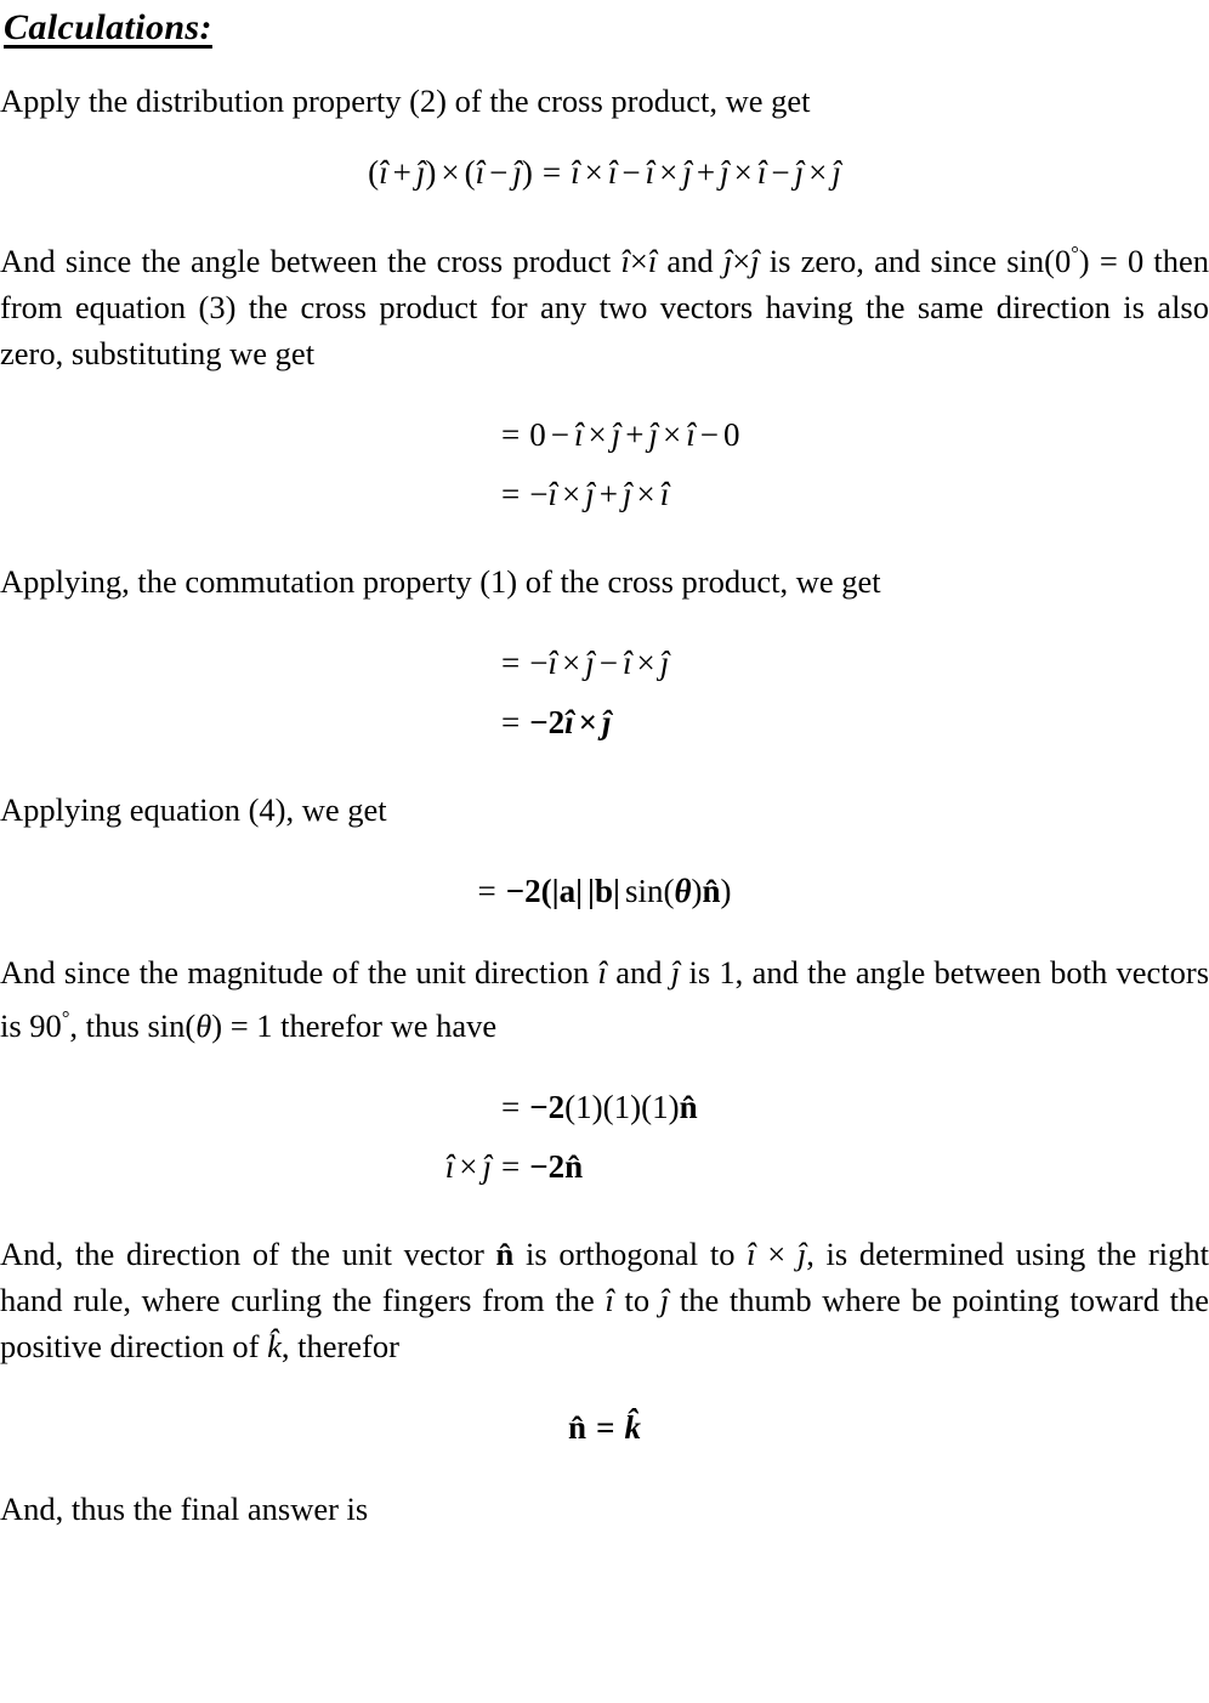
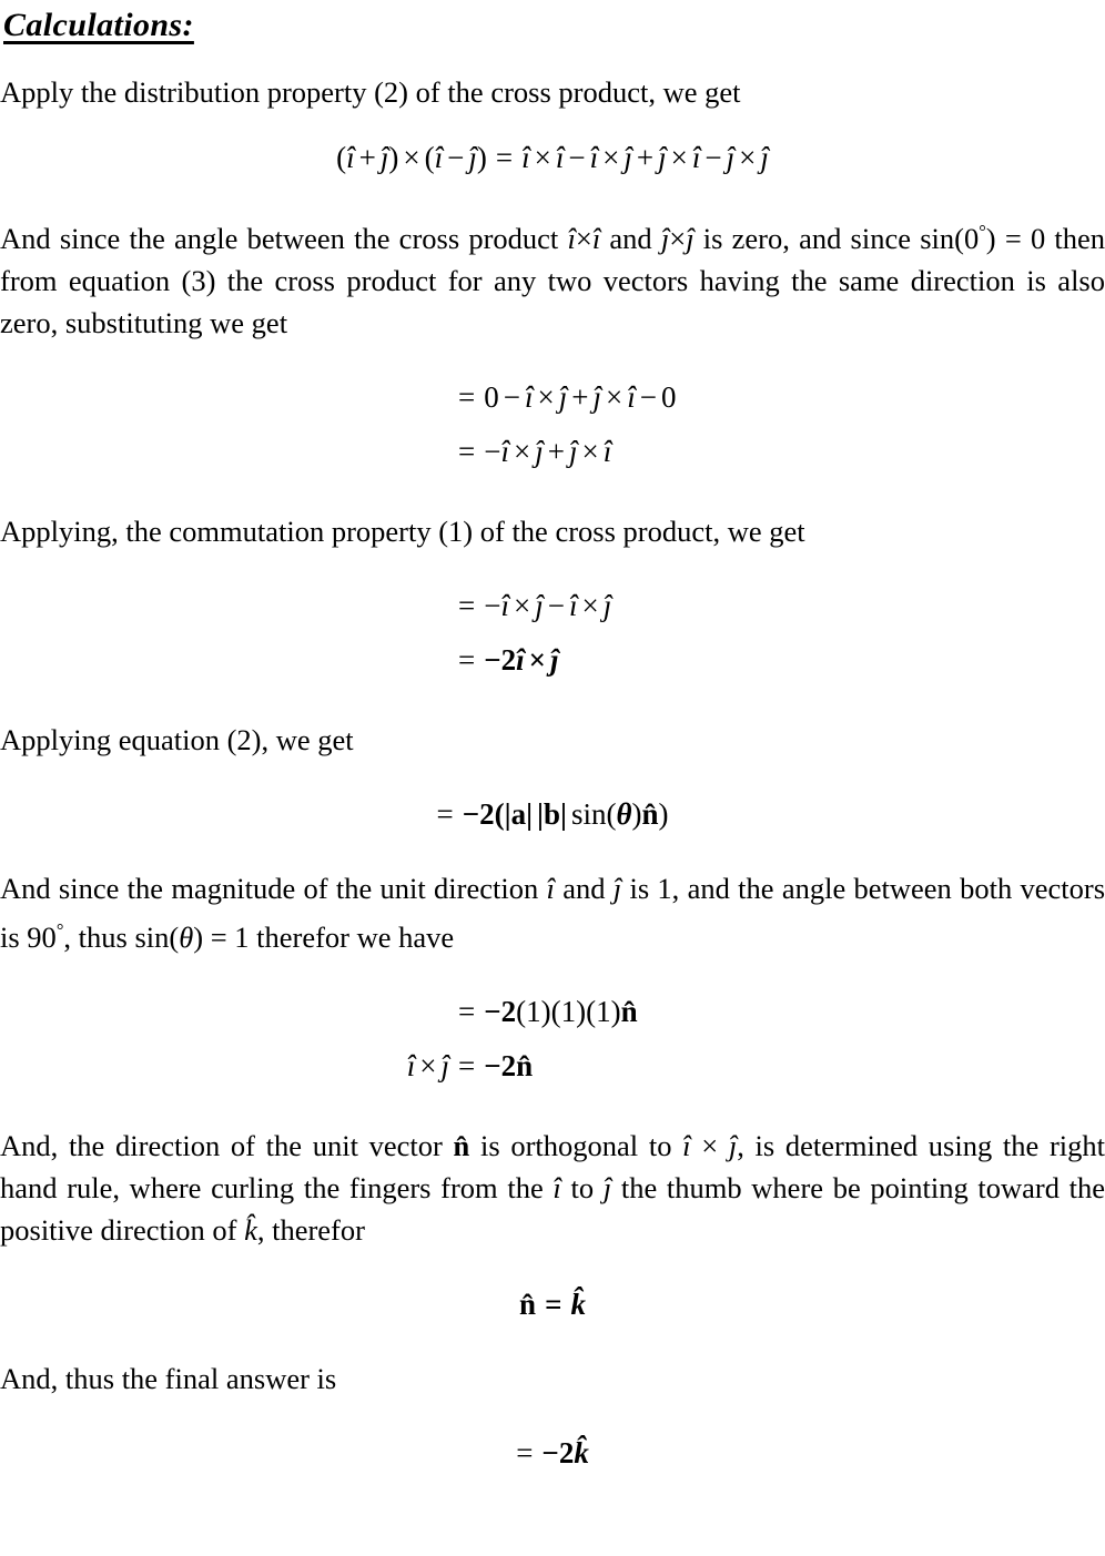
  Calculations:
  Apply the distribution property (2) of the cross product, we get
  (î + ĵ) × (î − ĵ) = î × î − î × ĵ + ĵ × î − ĵ × ĵ
  And since the angle between the cross product î×î and ĵ×ĵ is zero, and since sin(0°) = 0 then from equation (3) the cross product for any two vectors having the same direction is also zero, substituting we get
  = 0 − î × ĵ + ĵ × î − 0
  = −î × ĵ + ĵ × î
  Applying, the commutation property (1) of the cross product, we get
  = −î × ĵ − î × ĵ
  = −2î × ĵ
- Applying equation (4), we get
+ Applying equation (2), we get
  = −2(|a| |b| sin(θ)n̂)
  And since the magnitude of the unit direction î and ĵ is 1, and the angle between both vectors is 90°, thus sin(θ) = 1 therefor we have
  = −2(1)(1)(1)n̂
  î × ĵ = −2n̂
  And, the direction of the unit vector n̂ is orthogonal to î × ĵ, is determined using the right hand rule, where curling the fingers from the î to ĵ the thumb where be pointing toward the positive direction of k̂, therefor
  n̂ = k̂
  And, thus the final answer is
+ = −2k̂
